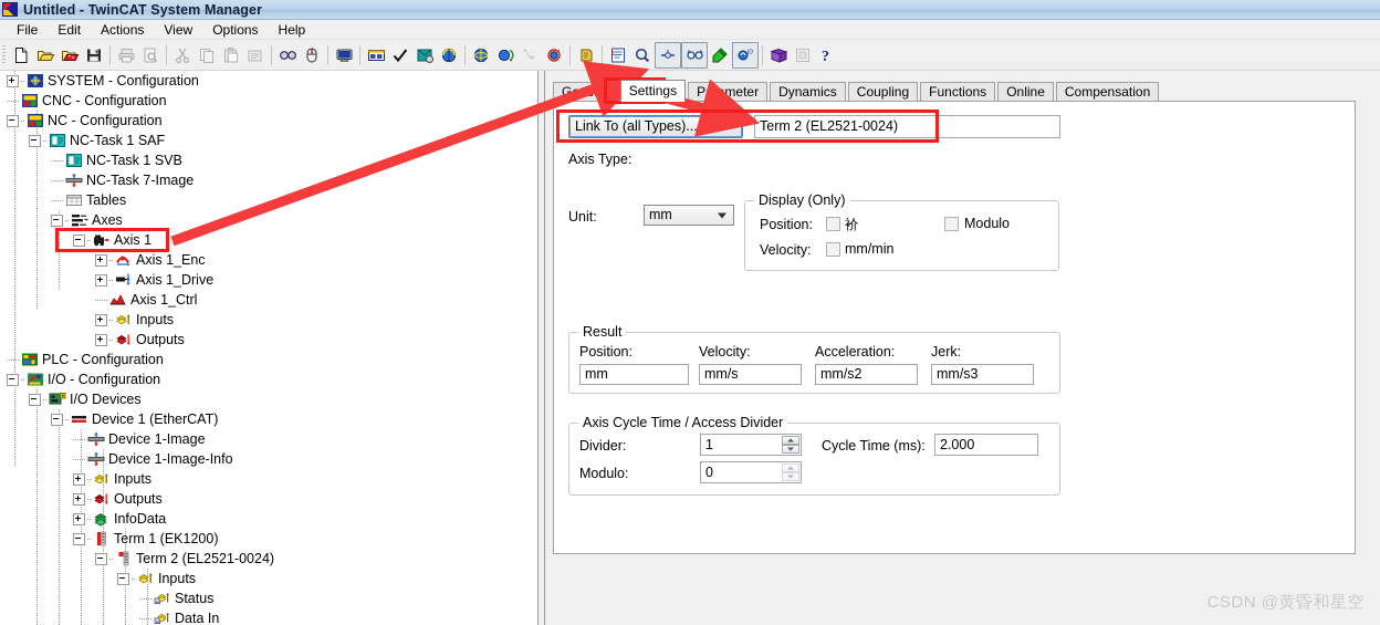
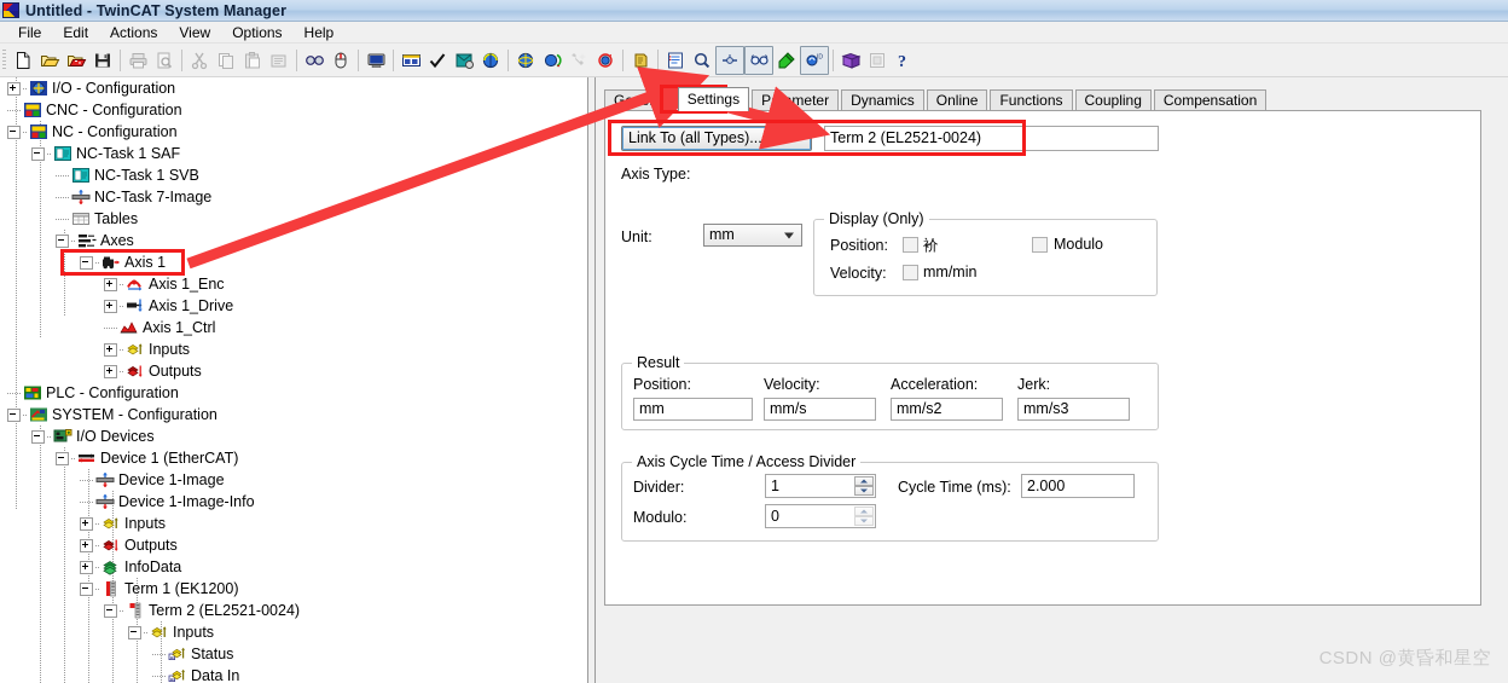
  Untitled - TwinCAT System Manager
  File
  Edit
  Actions
  View
  Options
  Help
  ?
- SYSTEM - Configuration
+ I/O - Configuration
  CNC - Configuration
  NC - Configuration
  NC-Task 1 SAF
  NC-Task 1 SVB
  NC-Task 7-Image
  Tables
  Axes
  Axis 1
  Axis 1_Enc
  Axis 1_Drive
  Axis 1_Ctrl
  Inputs
  Outputs
  PLC - Configuration
- I/O - Configuration
+ SYSTEM - Configuration
  I/O Devices
  Device 1 (EtherCAT)
  Device 1-Image
  Device 1-Image-Info
  Inputs
  Outputs
  InfoData
  Term 1 (EK1200)
  Term 2 (EL2521-0024)
  Inputs
  Status
  Data In
  Settings
  Parameter
  Dynamics
- Coupling
+ Online
  Functions
- Online
+ Coupling
  Compensation
  Link To (all Types)...
  Term 2 (EL2521-0024)
  Axis Type:
  Unit:
  mm
  Display (Only)
  Position:
  衸
  Modulo
  Velocity:
  mm/min
  Result
  Position:
  mm
  Velocity:
  mm/s
  Acceleration:
  mm/s2
  Jerk:
  mm/s3
  Axis Cycle Time / Access Divider
  Divider:
  1
  Cycle Time (ms):
  2.000
  Modulo:
  0
  CSDN @黄昏和星空
